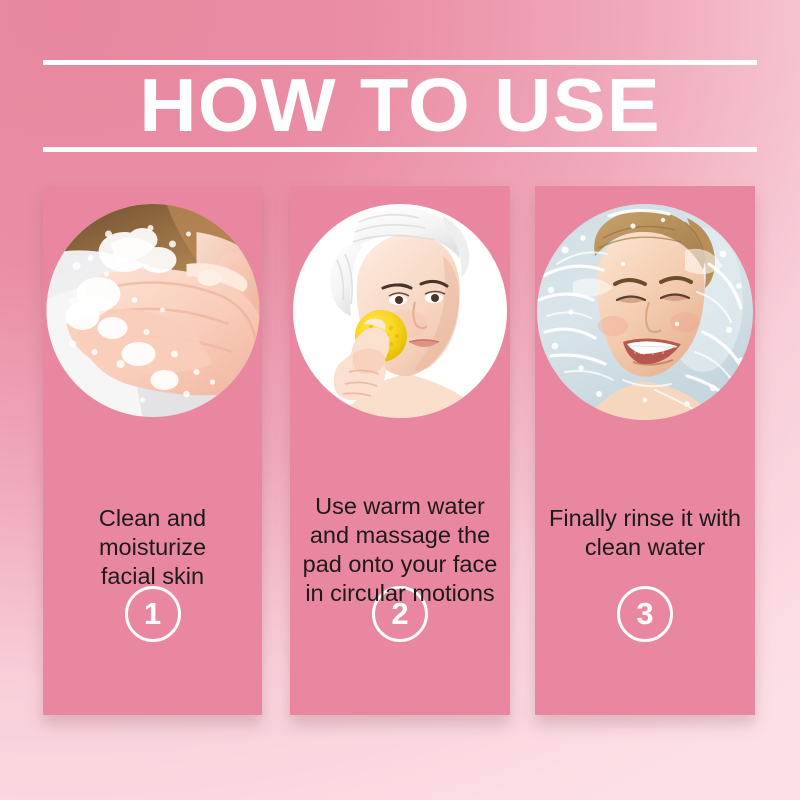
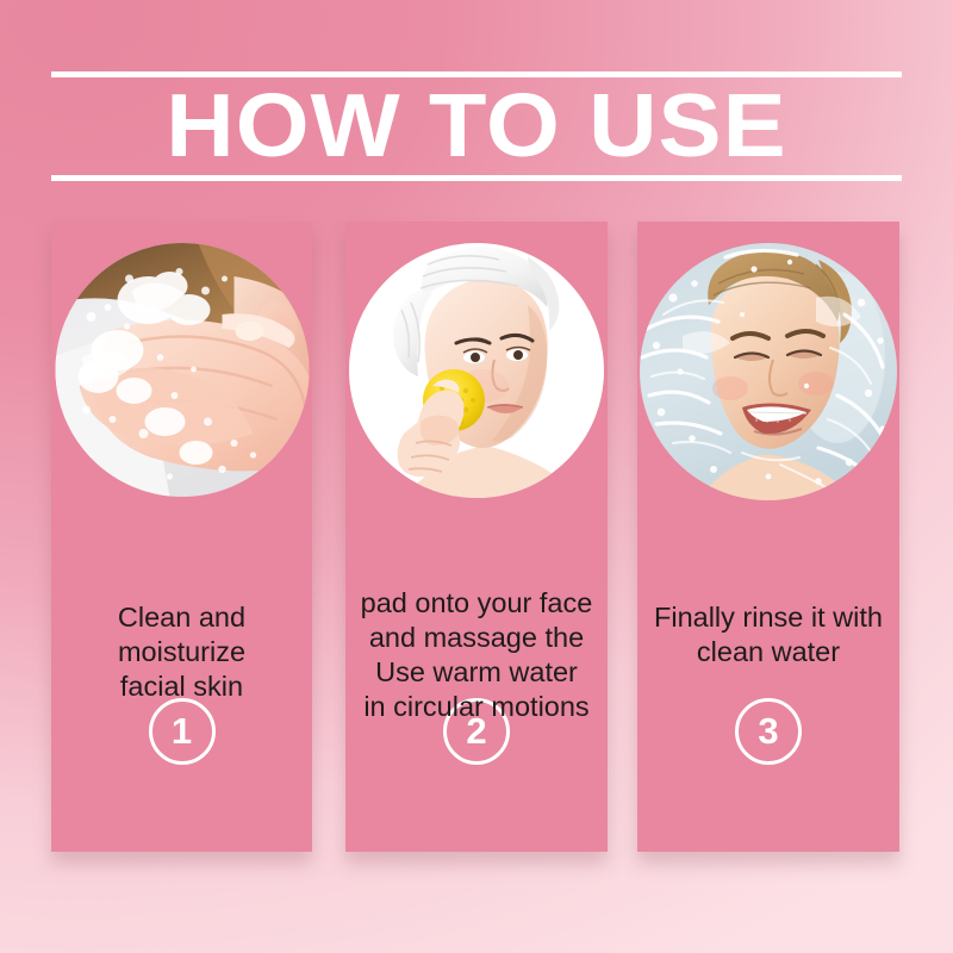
  HOW TO USE
  1
  Clean and
  moisturize
  facial skin
  2
- Use warm water
+ pad onto your face
  and massage the
- pad onto your face
+ Use warm water
  in circular motions
  3
  Finally rinse it with
  clean water
